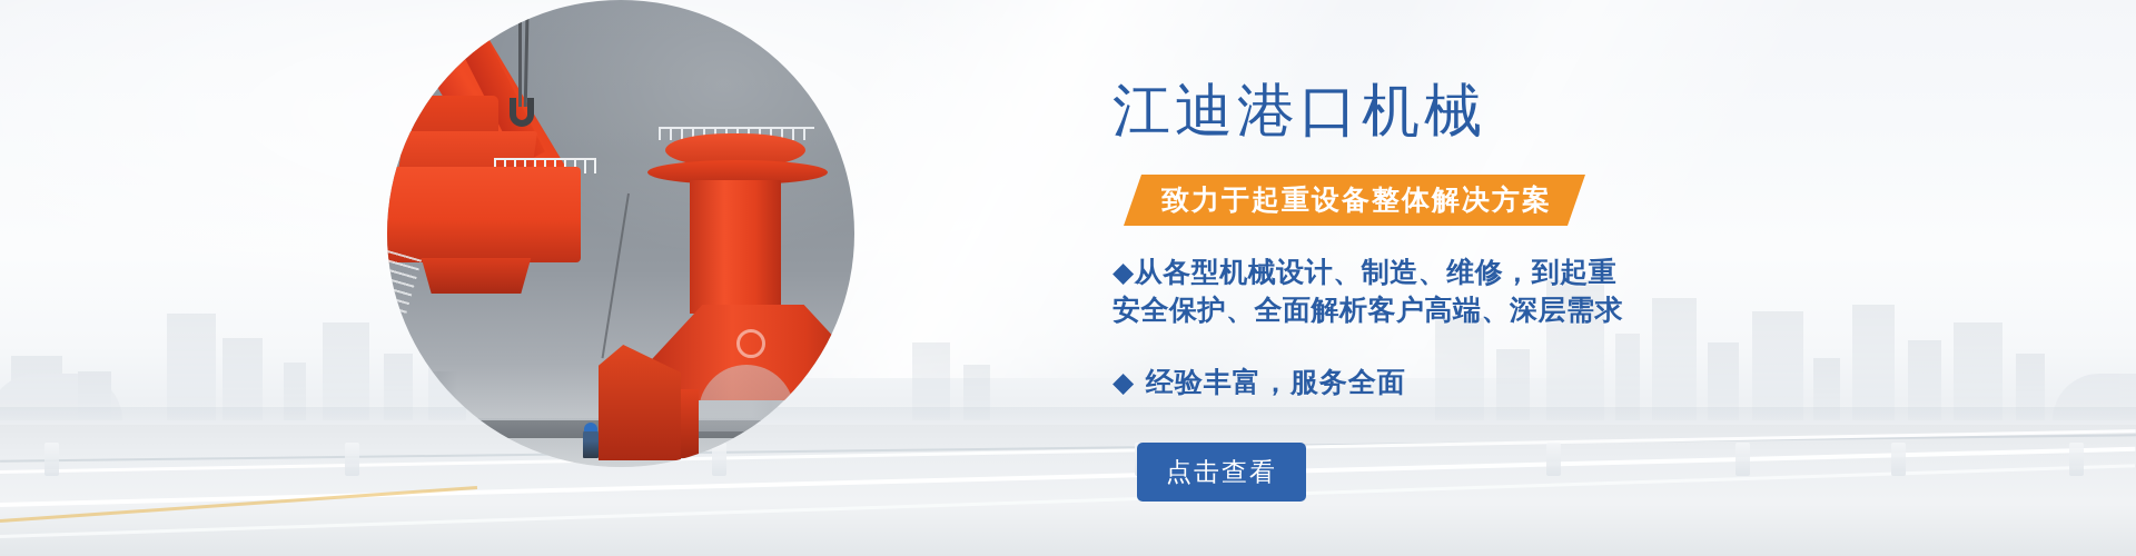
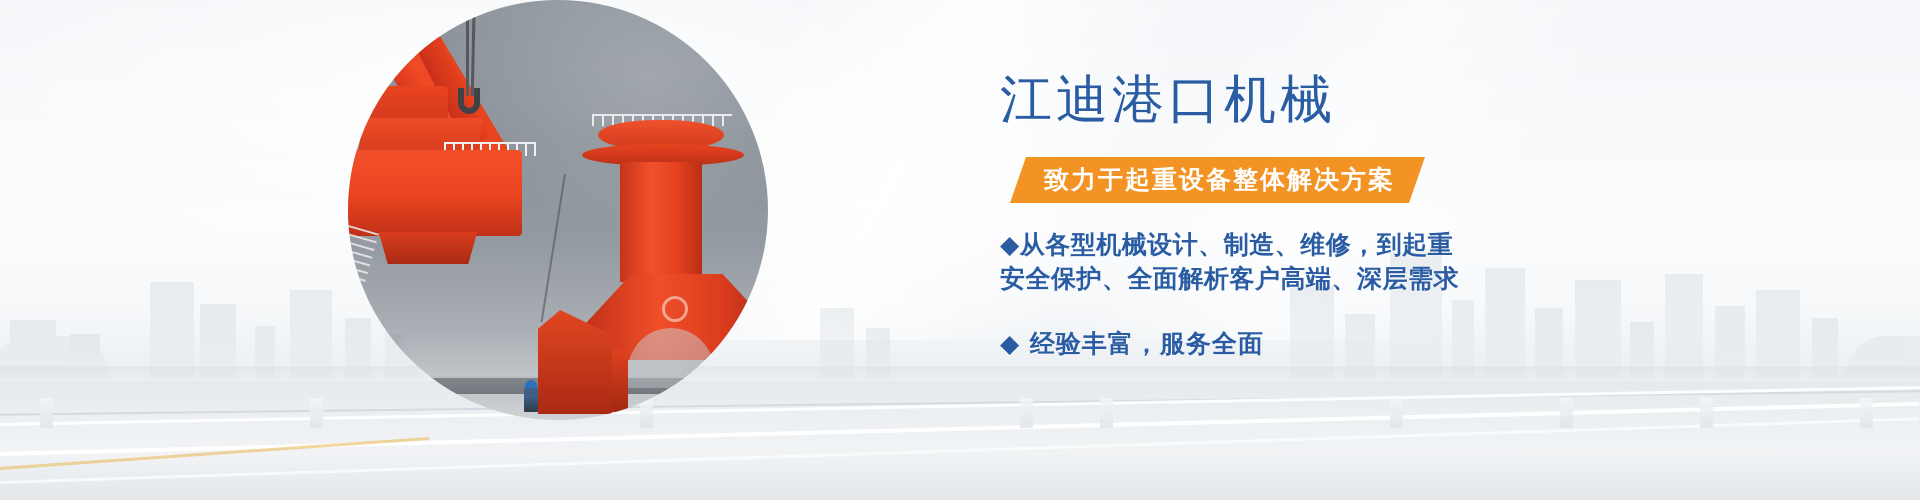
  江迪港口机械
  致力于起重设备整体解决方案
  ◆从各型机械设计、制造、维修，到起重
  安全保护、全面解析客户高端、深层需求
  ◆ 经验丰富，服务全面
- 点击查看
